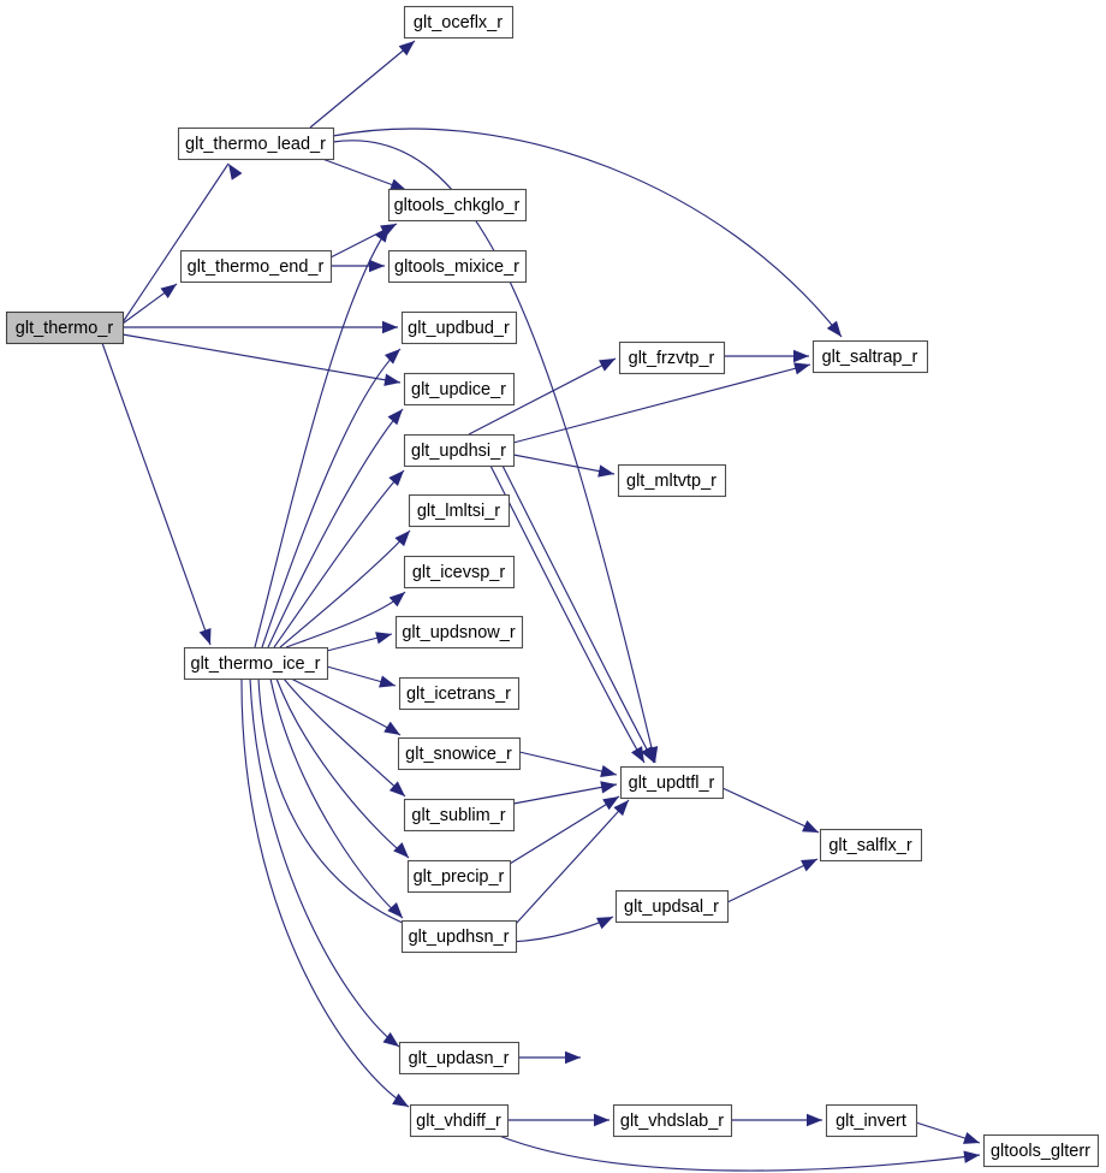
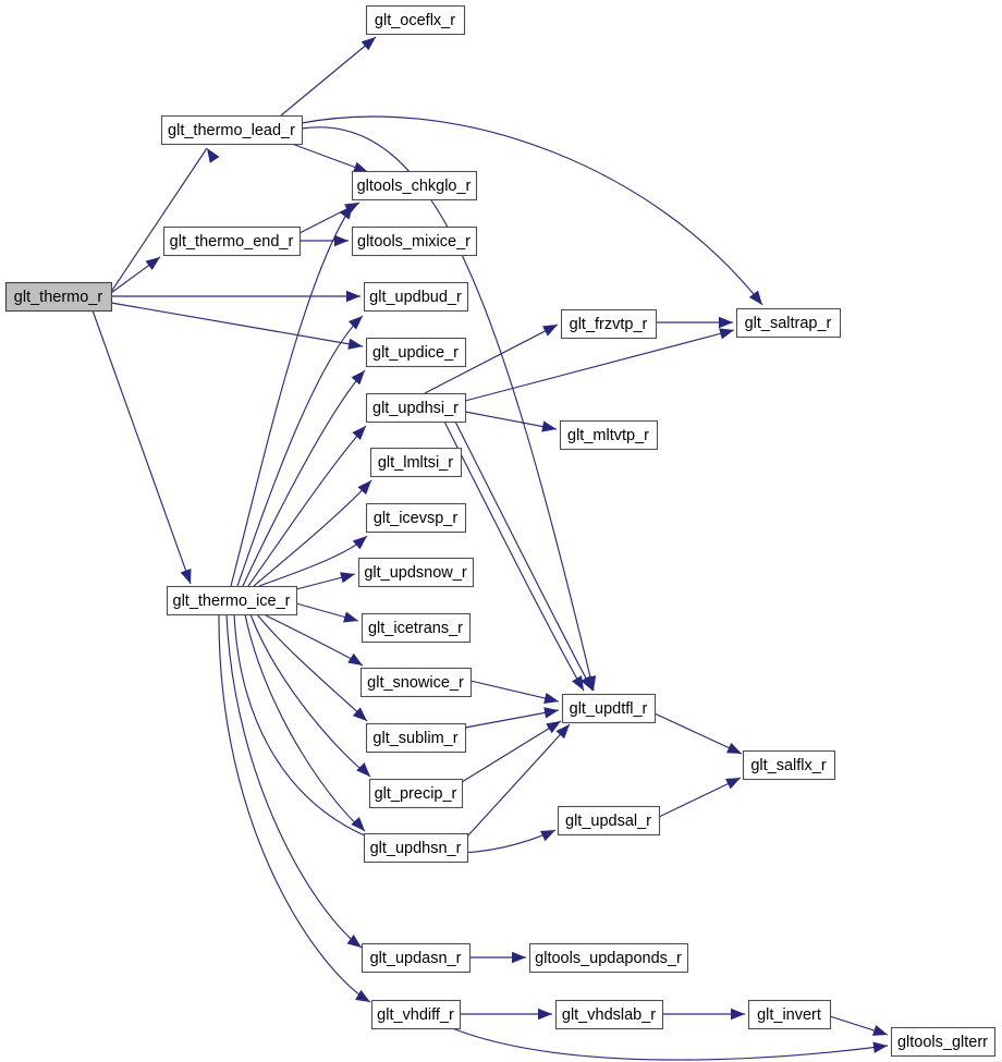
  glt_oceflx_r
  glt_thermo_lead_r
  gltools_chkglo_r
  glt_thermo_end_r
  gltools_mixice_r
  glt_thermo_r
  glt_updbud_r
  glt_frzvtp_r
  glt_saltrap_r
  glt_updice_r
  glt_updhsi_r
  glt_mltvtp_r
  glt_lmltsi_r
  glt_icevsp_r
  glt_updsnow_r
  glt_thermo_ice_r
  glt_icetrans_r
  glt_snowice_r
  glt_updtfl_r
  glt_sublim_r
  glt_salflx_r
  glt_precip_r
  glt_updsal_r
  glt_updhsn_r
  glt_updasn_r
+ gltools_updaponds_r
  glt_vhdiff_r
  glt_vhdslab_r
  glt_invert
  gltools_glterr
